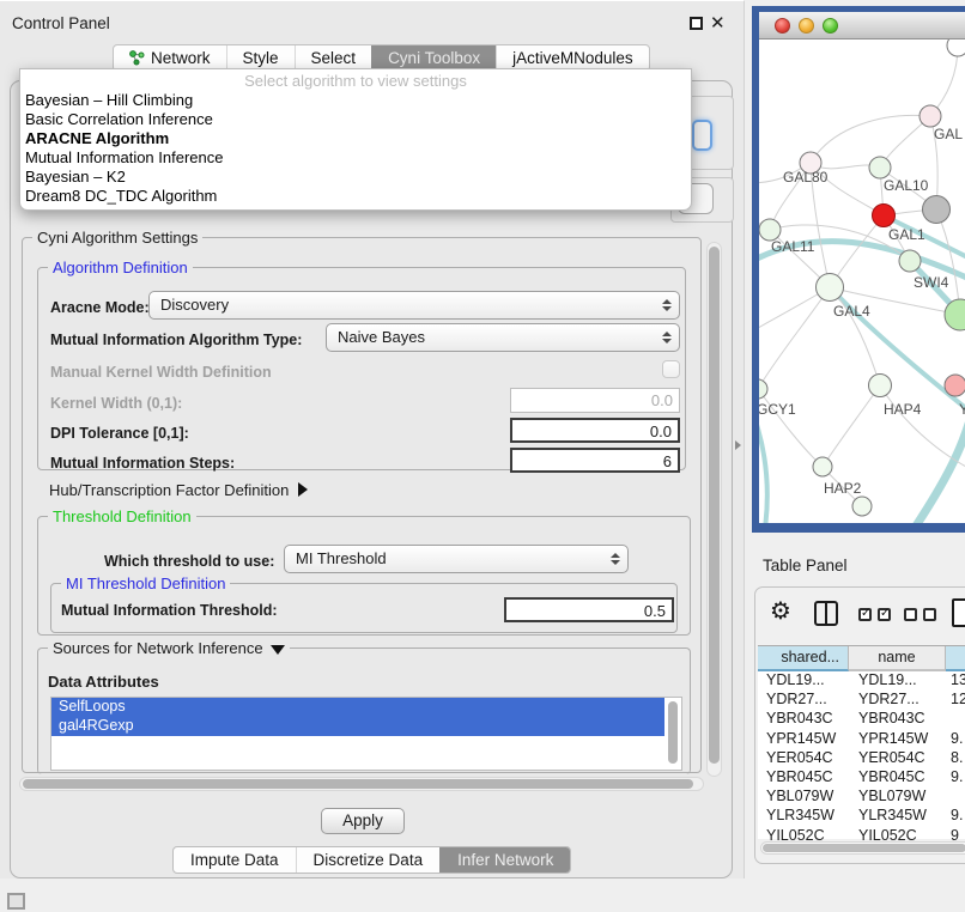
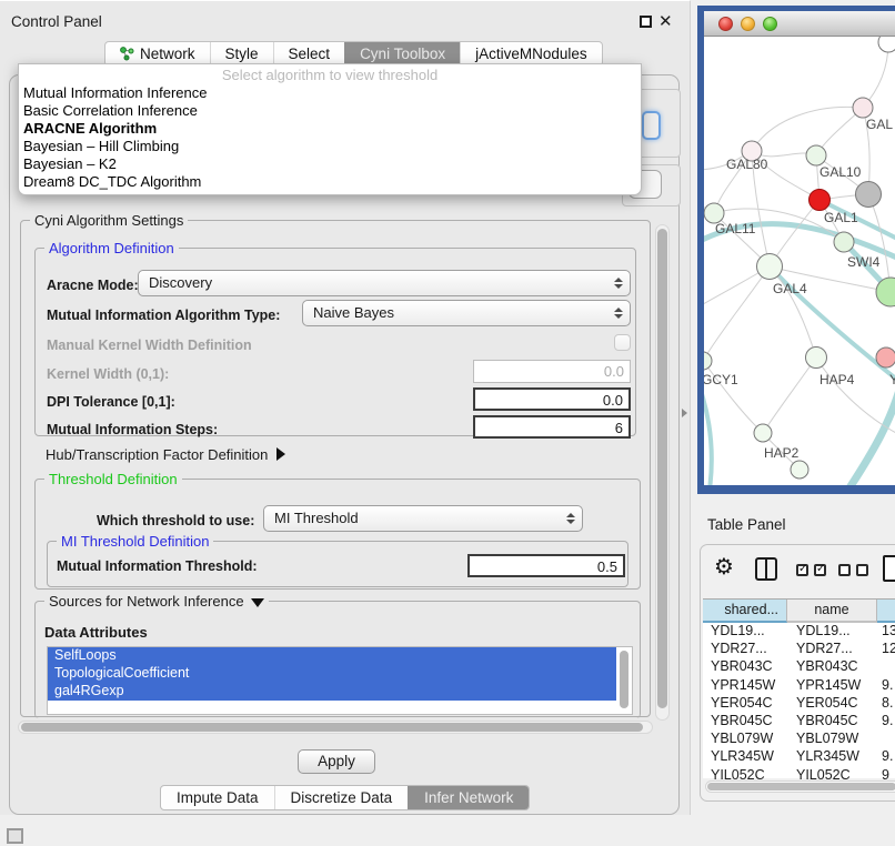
  Control Panel
  ✕
  Network
  Style
  Select
  Cyni Toolbox
  jActiveMNodules
- Select algorithm to view settings
+ Select algorithm to view threshold
- Bayesian – Hill Climbing
+ Mutual Information Inference
  Basic Correlation Inference
  ARACNE Algorithm
- Mutual Information Inference
+ Bayesian – Hill Climbing
  Bayesian – K2
  Dream8 DC_TDC Algorithm
  Cyni Algorithm Settings
  Algorithm Definition
  Aracne Mode:
  Discovery
  Mutual Information Algorithm Type:
  Naive Bayes
  Manual Kernel Width Definition
  Kernel Width (0,1):
  0.0
  DPI Tolerance [0,1]:
  0.0
  Mutual Information Steps:
  6
  Hub/Transcription Factor Definition
  Threshold Definition
  Which threshold to use:
  MI Threshold
  MI Threshold Definition
  Mutual Information Threshold:
  0.5
  Sources for Network Inference
  Data Attributes
  SelfLoops
+ TopologicalCoefficient
  gal4RGexp
  Apply
  Impute Data
  Discretize Data
  Infer Network
  GAL
  GAL80
  GAL10
  GAL1
  GAL11
  SWI4
  GAL4
  GCY1
  HAP4
  Y
  HAP2
  Table Panel
  ⚙
  shared...
  name
  YDL19...
  YDL19...
  13
  YDR27...
  YDR27...
  12
  YBR043C
  YBR043C
  YPR145W
  YPR145W
  9.
  YER054C
  YER054C
  8.
  YBR045C
  YBR045C
  9.
  YBL079W
  YBL079W
  YLR345W
  YLR345W
  9.
  YIL052C
  YIL052C
  9
